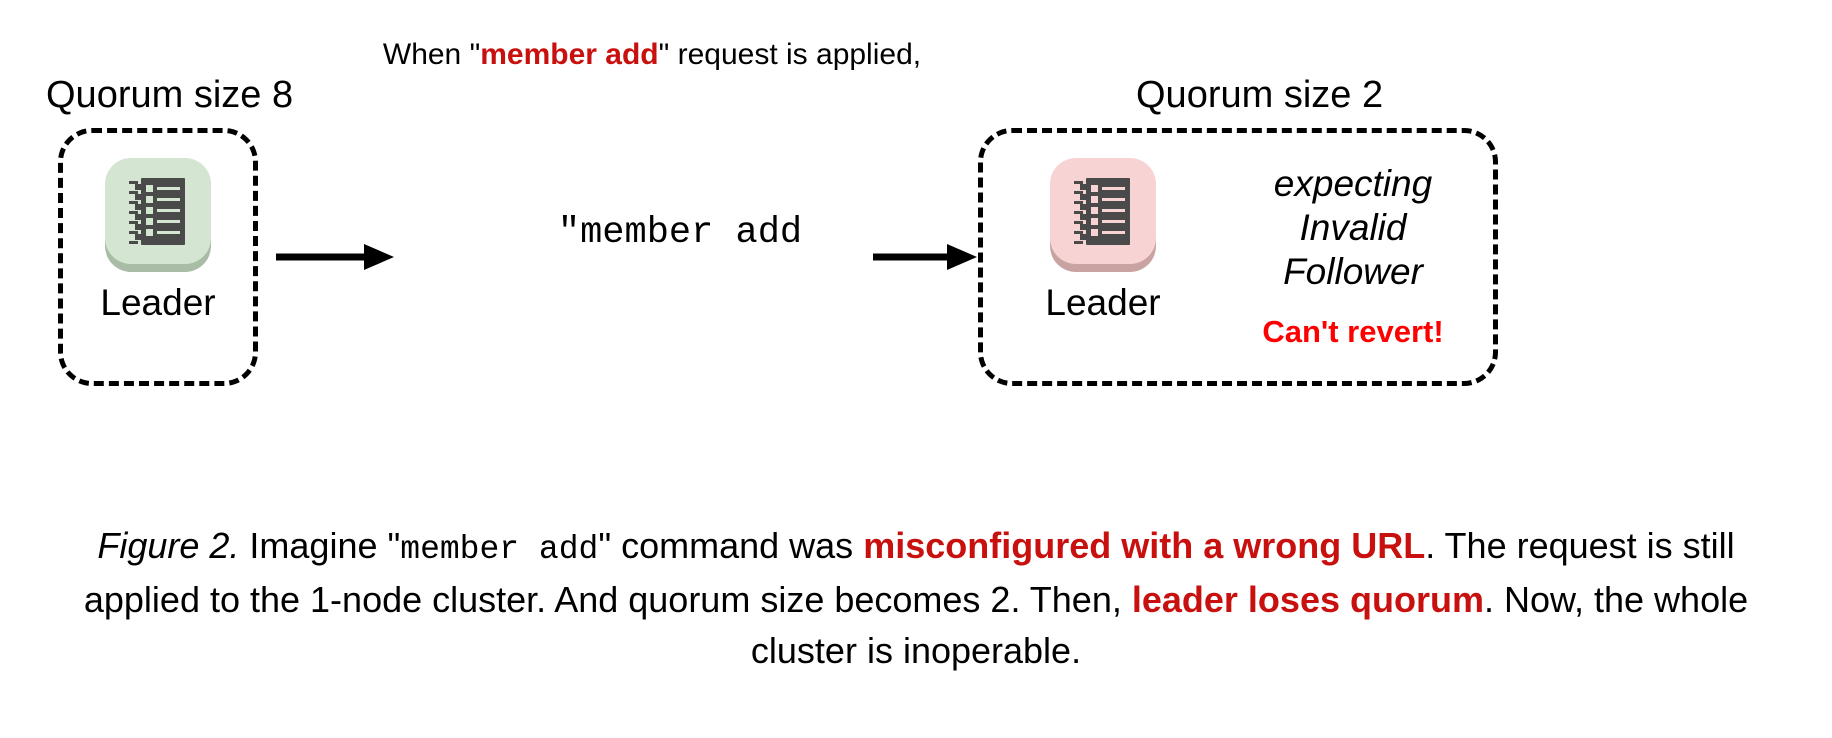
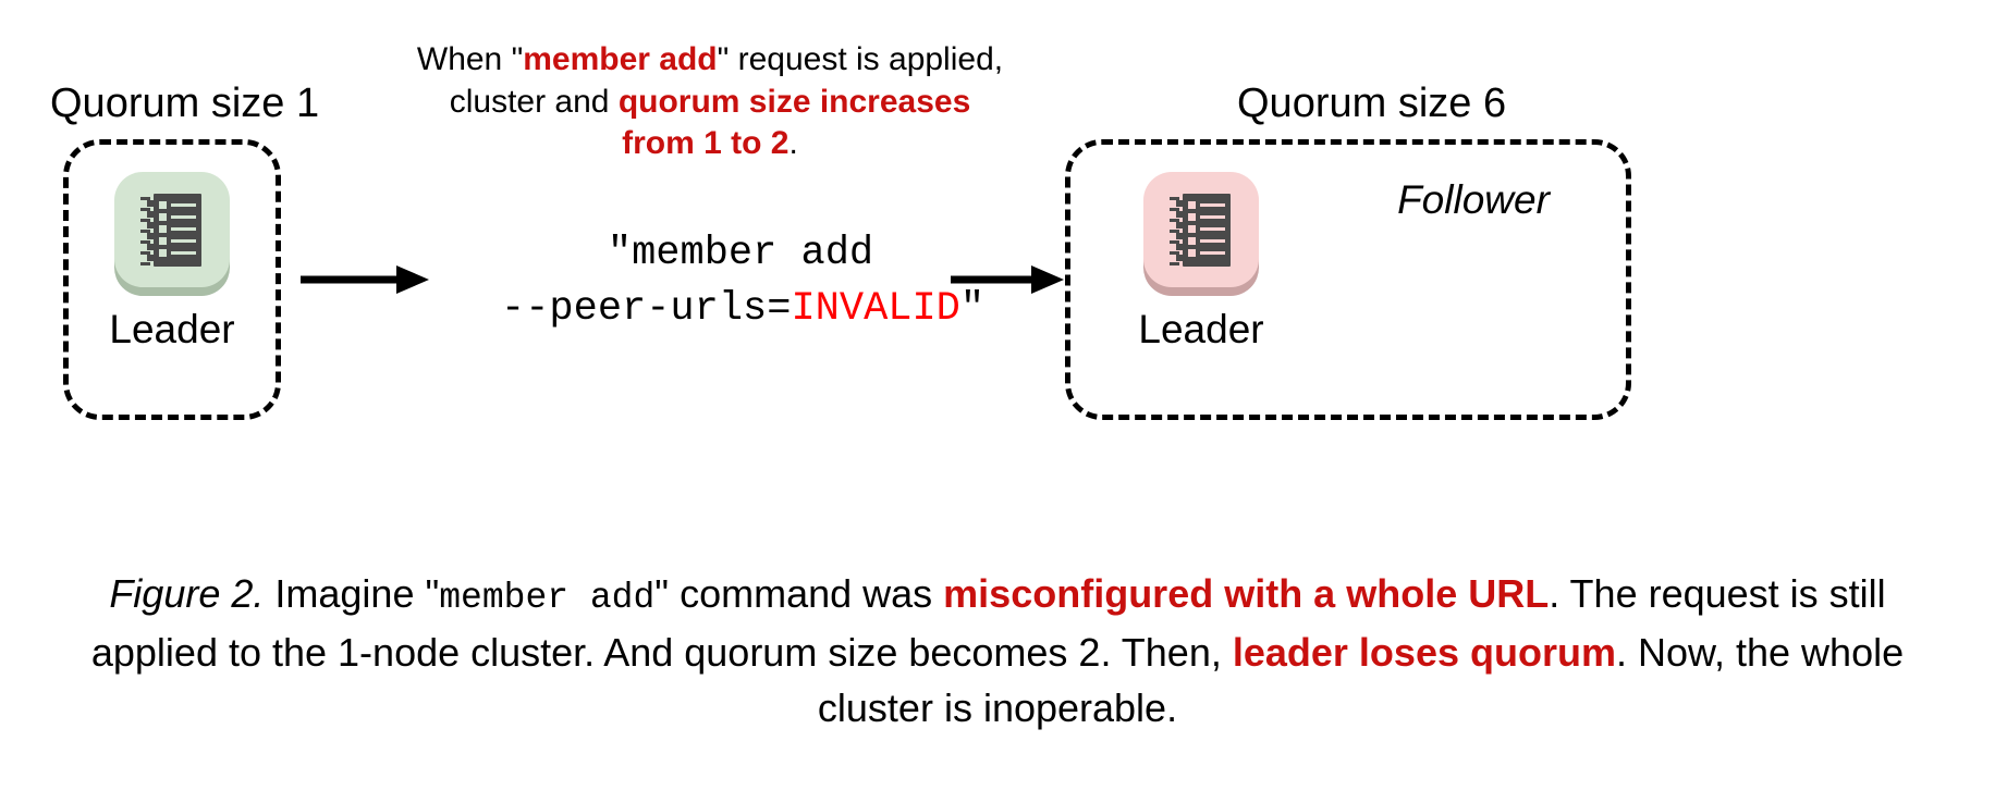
  When "member add" request is applied,
+ cluster and quorum size increases
+ from 1 to 2.
- Quorum size 8
+ Quorum size 1
  Leader
  "member add
+ --peer-urls=INVALID"
- Quorum size 2
+ Quorum size 6
  Leader
- expecting
- Invalid
  Follower
- Can't revert!
- Figure 2. Imagine "member add" command was misconfigured with a wrong URL. The request is still applied to the 1-node cluster. And quorum size becomes 2. Then, leader loses quorum. Now, the whole cluster is inoperable.
+ Figure 2. Imagine "member add" command was misconfigured with a whole URL. The request is still applied to the 1-node cluster. And quorum size becomes 2. Then, leader loses quorum. Now, the whole cluster is inoperable.
